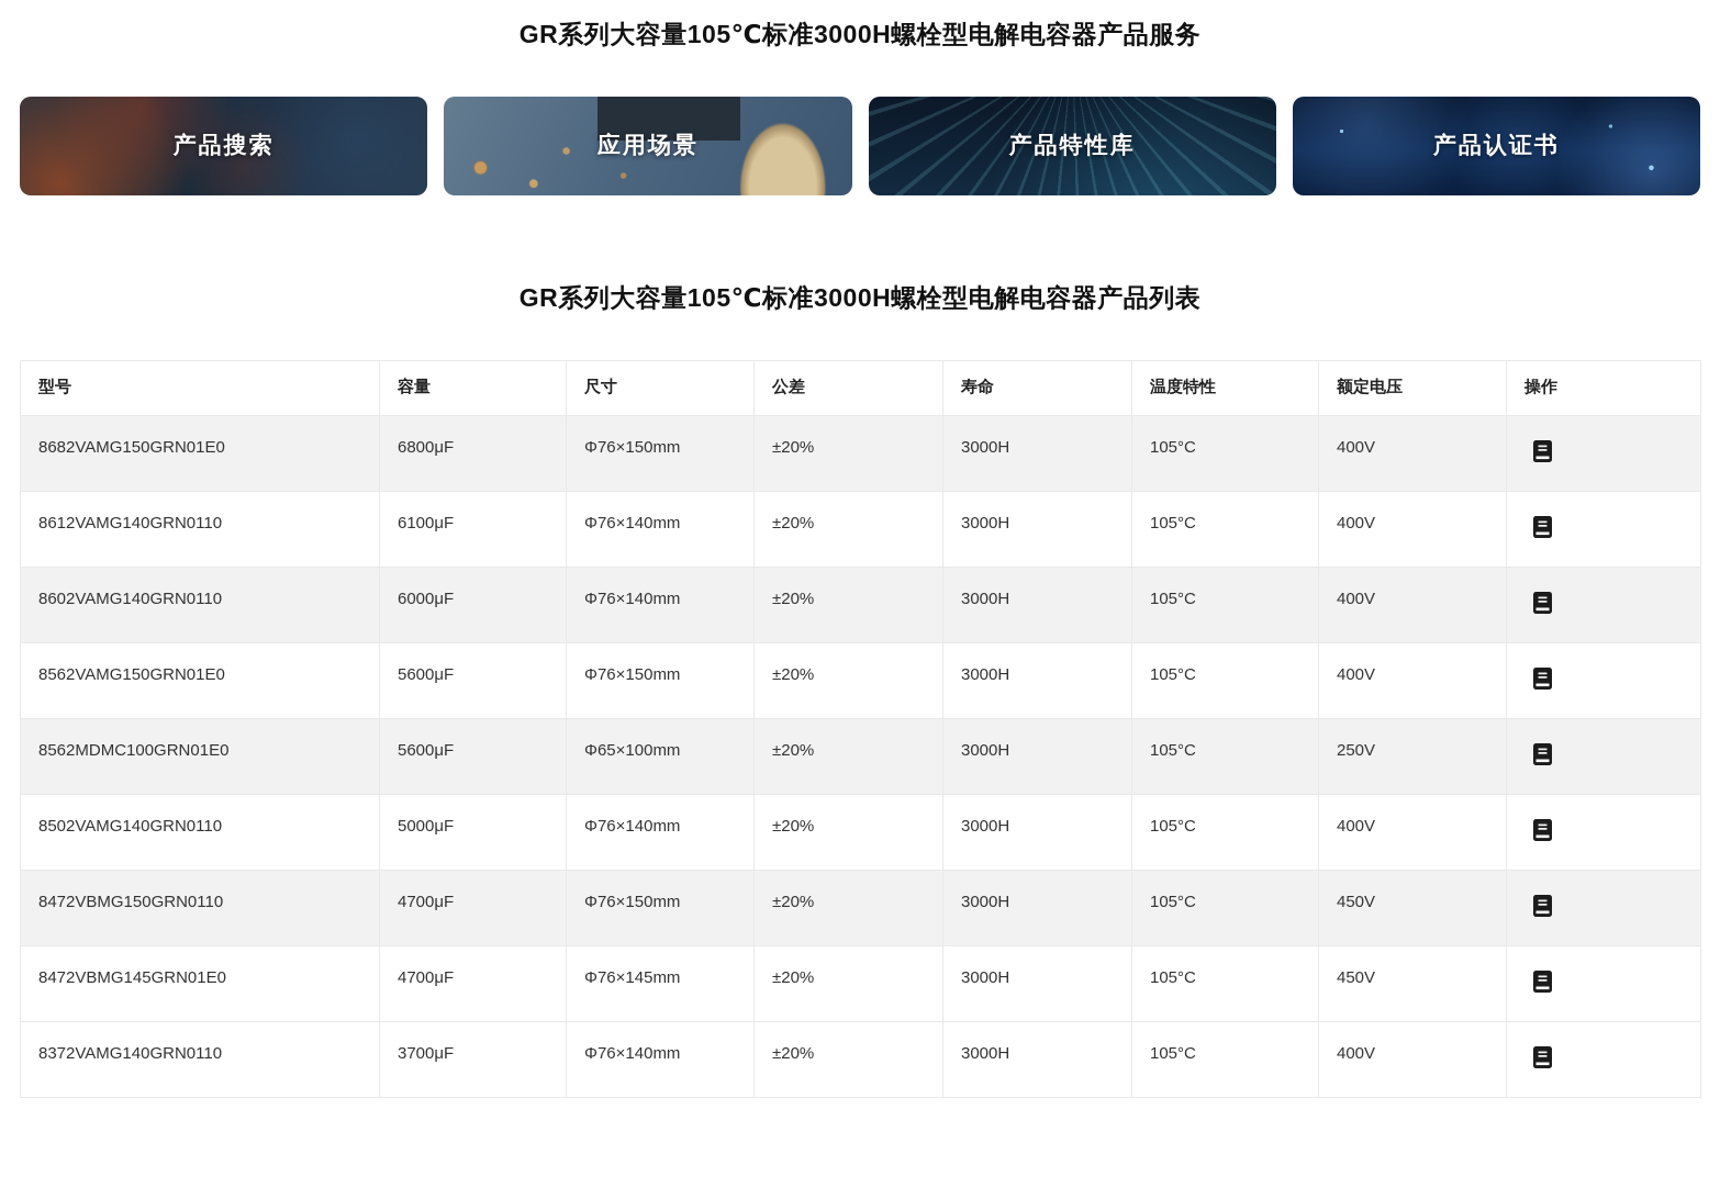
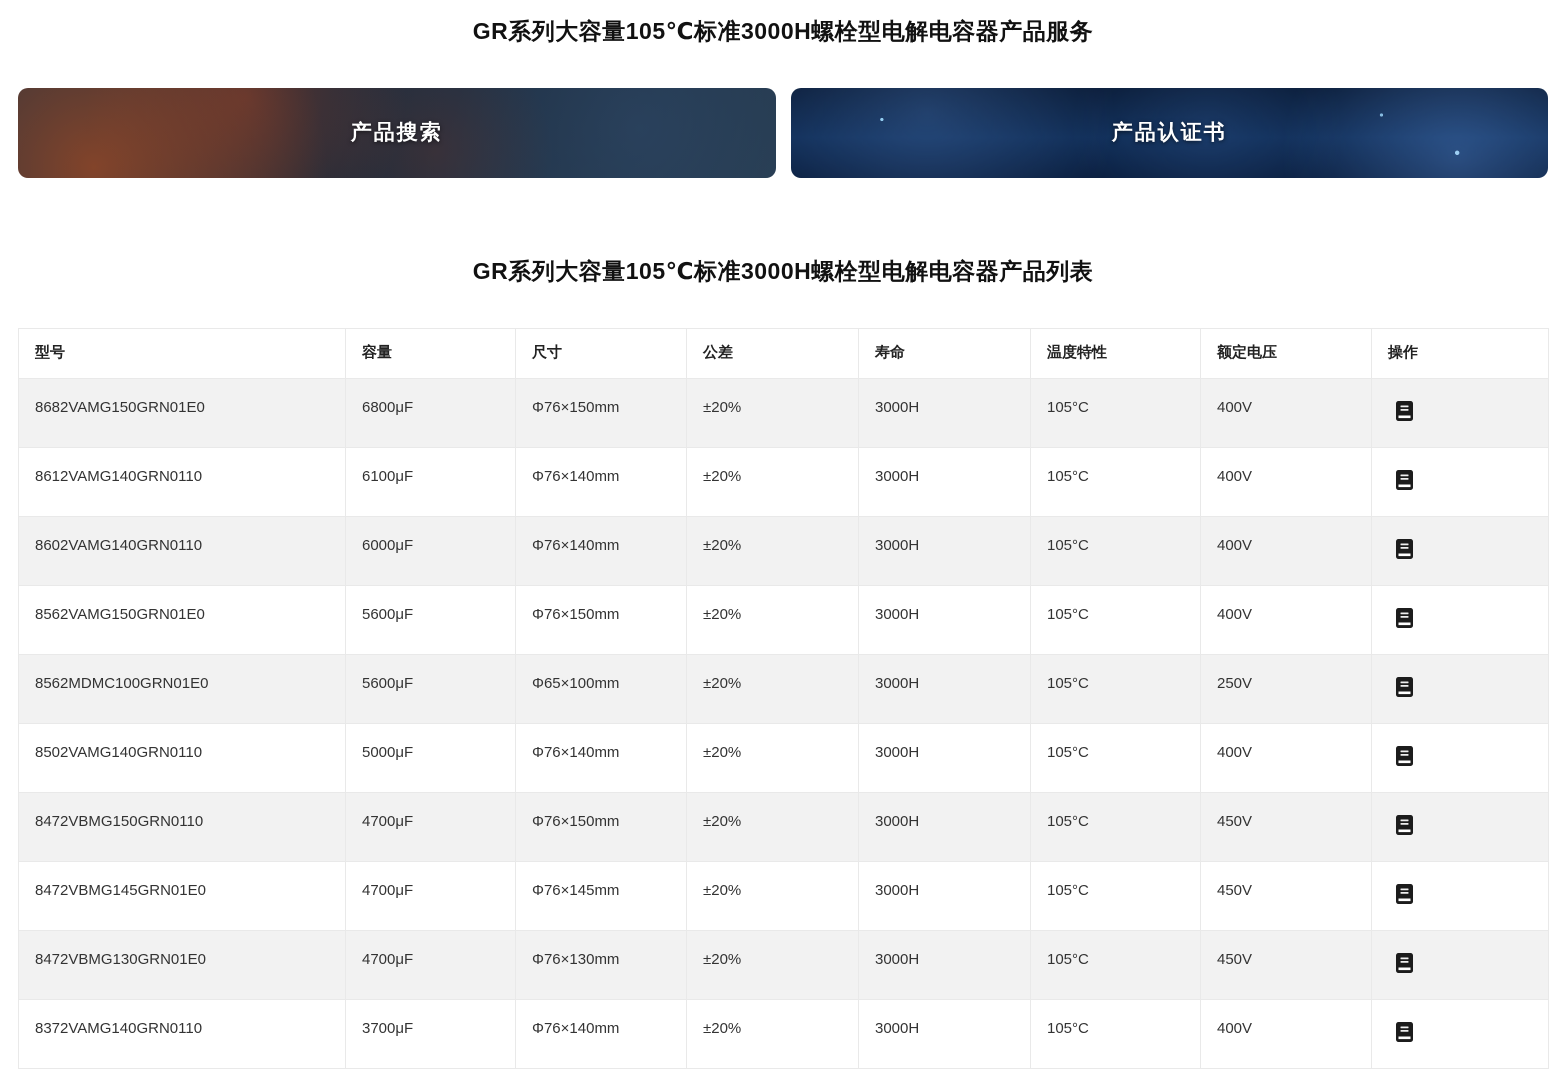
  GR系列大容量105℃标准3000H螺栓型电解电容器产品服务
  产品搜索
- 应用场景
- 产品特性库
  产品认证书
  GR系列大容量105℃标准3000H螺栓型电解电容器产品列表
  型号	容量	尺寸	公差	寿命	温度特性	额定电压	操作
  8682VAMG150GRN01E0	6800μF	Φ76×150mm	±20%	3000H	105°C	400V
  8612VAMG140GRN0110	6100μF	Φ76×140mm	±20%	3000H	105°C	400V
  8602VAMG140GRN0110	6000μF	Φ76×140mm	±20%	3000H	105°C	400V
  8562VAMG150GRN01E0	5600μF	Φ76×150mm	±20%	3000H	105°C	400V
  8562MDMC100GRN01E0	5600μF	Φ65×100mm	±20%	3000H	105°C	250V
  8502VAMG140GRN0110	5000μF	Φ76×140mm	±20%	3000H	105°C	400V
  8472VBMG150GRN0110	4700μF	Φ76×150mm	±20%	3000H	105°C	450V
  8472VBMG145GRN01E0	4700μF	Φ76×145mm	±20%	3000H	105°C	450V
+ 8472VBMG130GRN01E0	4700μF	Φ76×130mm	±20%	3000H	105°C	450V
  8372VAMG140GRN0110	3700μF	Φ76×140mm	±20%	3000H	105°C	400V
